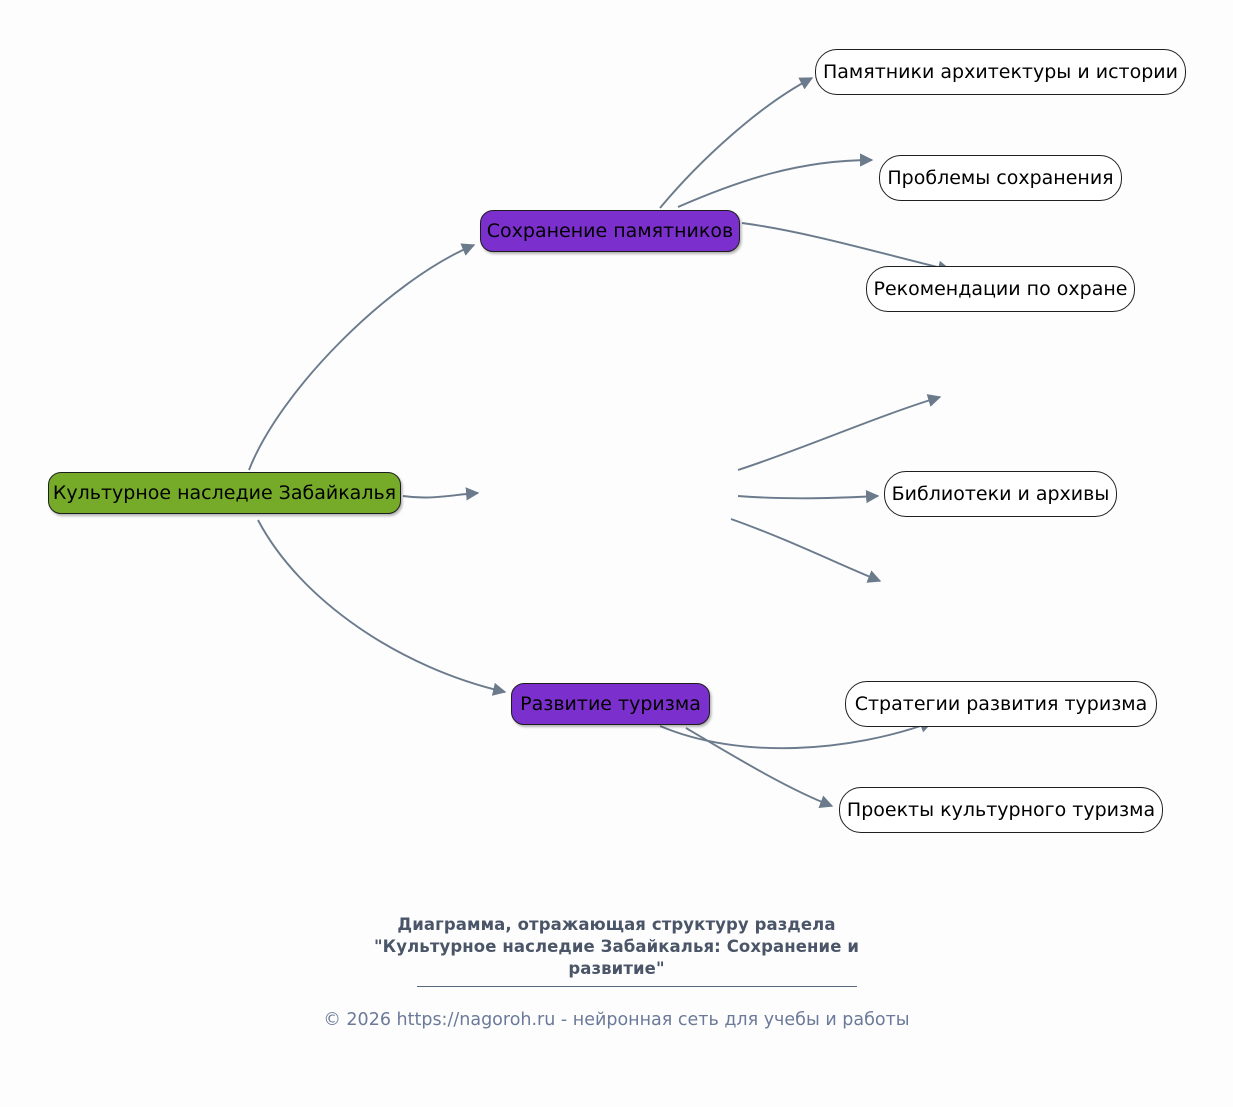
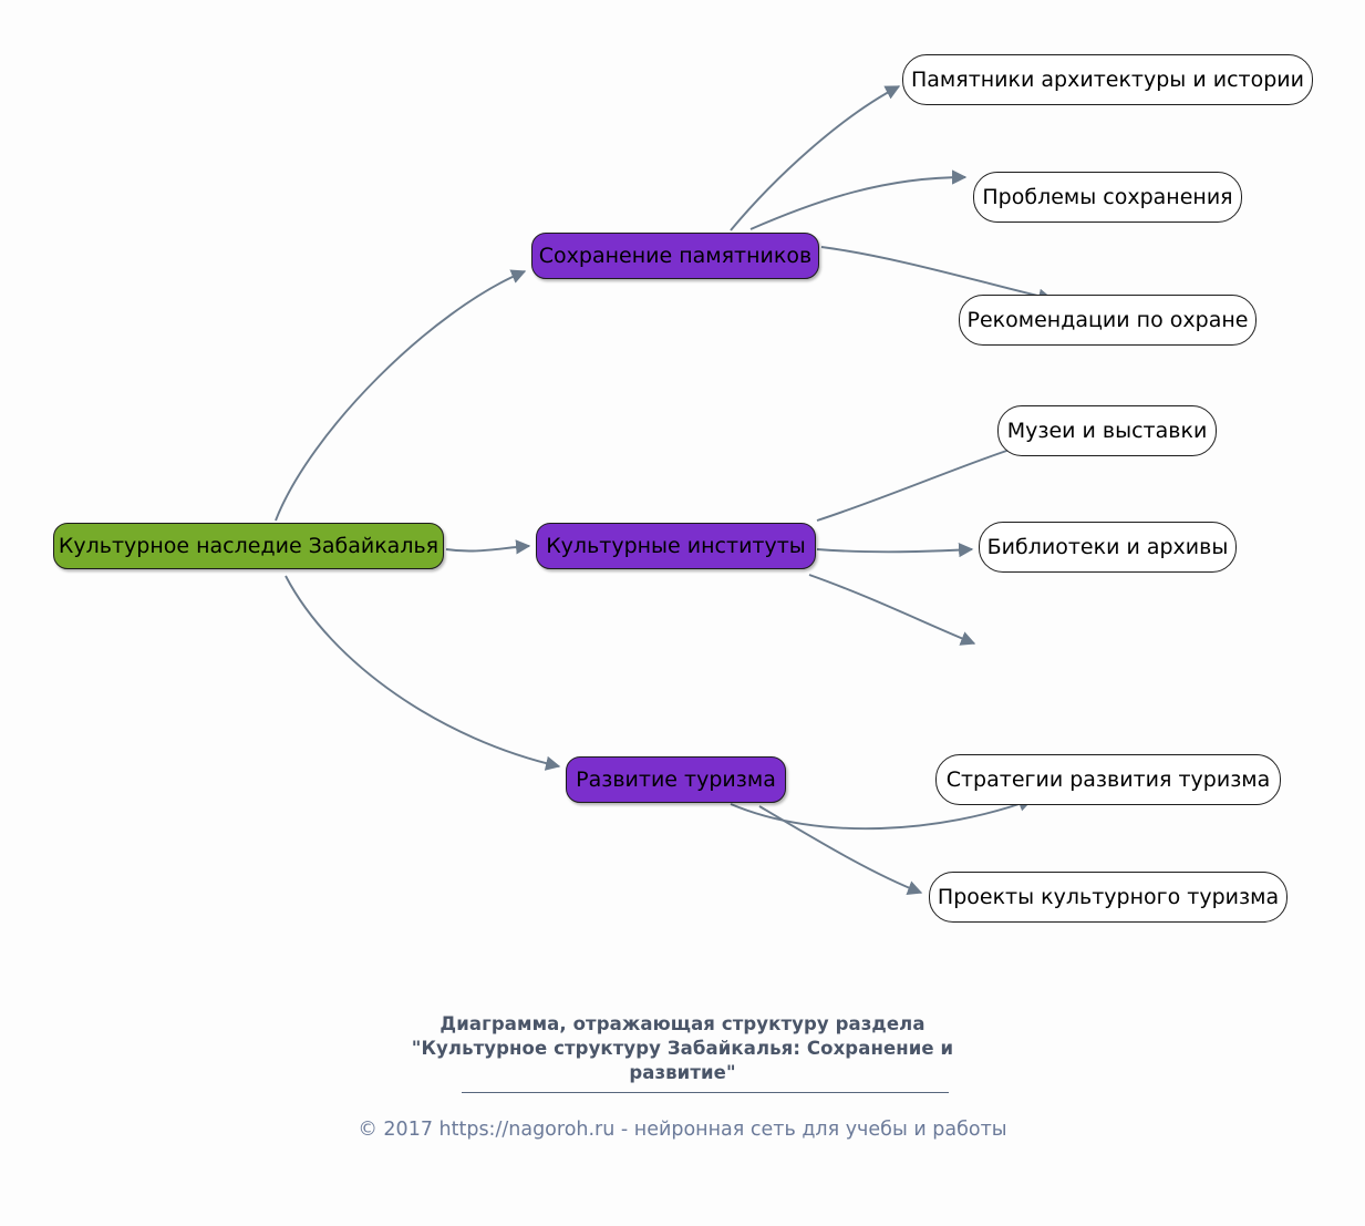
  Культурное наследие Забайкалья
  Сохранение памятников
  Памятники архитектуры и истории
  Проблемы сохранения
  Рекомендации по охране
+ Культурные институты
+ Музеи и выставки
  Библиотеки и архивы
  Развитие туризма
  Стратегии развития туризма
  Проекты культурного туризма
  Диаграмма, отражающая структуру раздела
- "Культурное наследие Забайкалья: Сохранение и
+ "Культурное структуру Забайкалья: Сохранение и
  развитие"
- © 2026 https://nagoroh.ru - нейронная сеть для учебы и работы
+ © 2017 https://nagoroh.ru - нейронная сеть для учебы и работы
